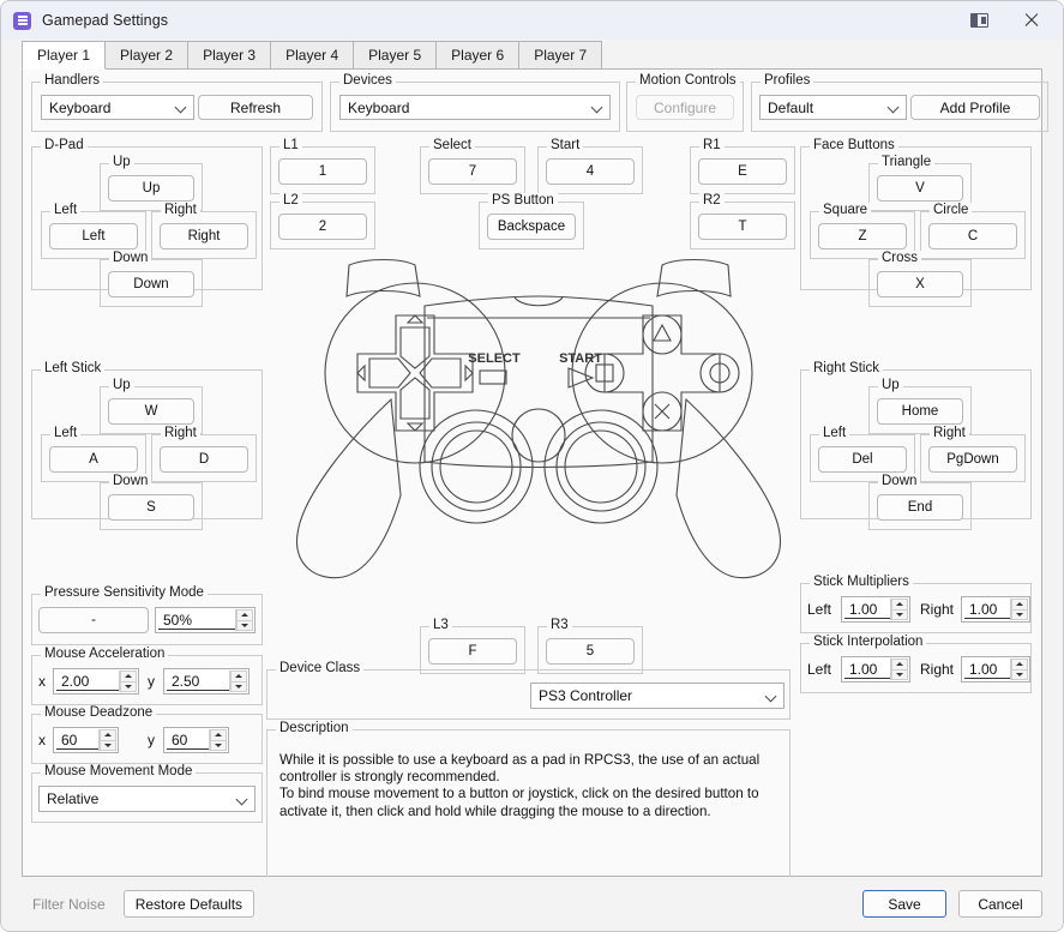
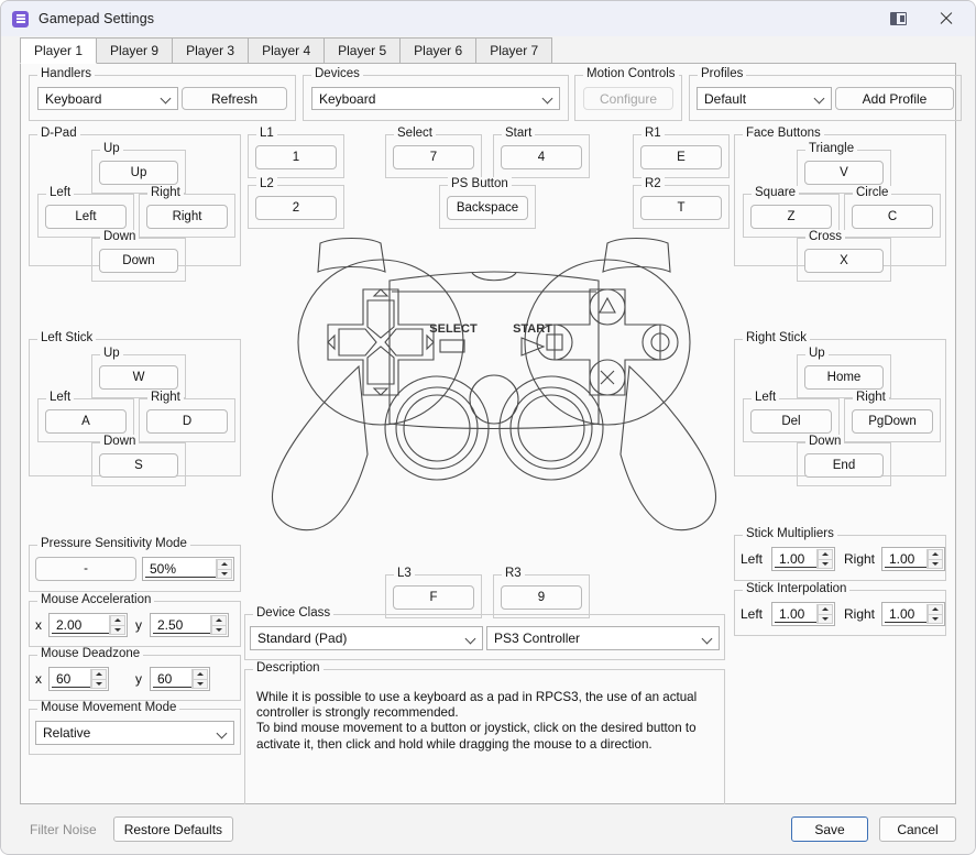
  Gamepad Settings
  Player 1
- Player 2
+ Player 9
  Player 3
  Player 4
  Player 5
  Player 6
  Player 7
  Handlers
  Keyboard
  Refresh
  Devices
  Keyboard
  Motion Controls
  Configure
  Profiles
  Default
  Add Profile
  D-Pad
  Up
  Up
  Left
  Left
  Right
  Right
  Down
  Down
  Left Stick
  Up
  W
  Left
  A
  Right
  D
  Down
  S
  Pressure Sensitivity Mode
  -
  50%
  Mouse Acceleration
  x
  2.00
  y
  2.50
  Mouse Deadzone
  x
  60
  y
  60
  Mouse Movement Mode
  Relative
  L1
  1
  L2
  2
  Select
  7
  Start
  4
  PS Button
  Backspace
  R1
  E
  R2
  T
  SELECT
  START
  L3
  F
  R3
- 5
+ 9
  Device Class
+ Standard (Pad)
  PS3 Controller
  Description
  While it is possible to use a keyboard as a pad in RPCS3, the use of an actual controller is strongly recommended.
  To bind mouse movement to a button or joystick, click on the desired button to activate it, then click and hold while dragging the mouse to a direction.
  Face Buttons
  Triangle
  V
  Square
  Z
  Circle
  C
  Cross
  X
  Right Stick
  Up
  Home
  Left
  Del
  Right
  PgDown
  Down
  End
  Stick Multipliers
  Left
  1.00
  Right
  1.00
  Stick Interpolation
  Left
  1.00
  Right
  1.00
  Filter Noise
  Restore Defaults
  Save
  Cancel
